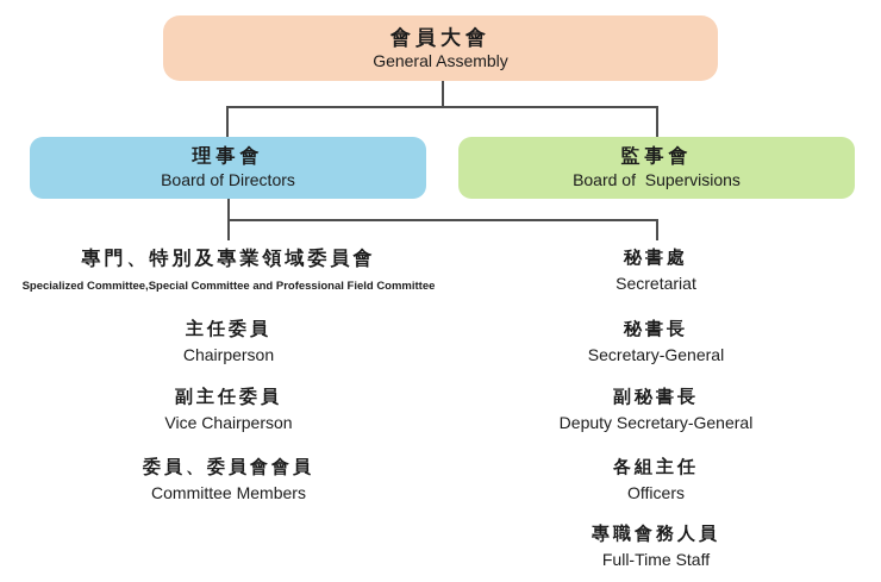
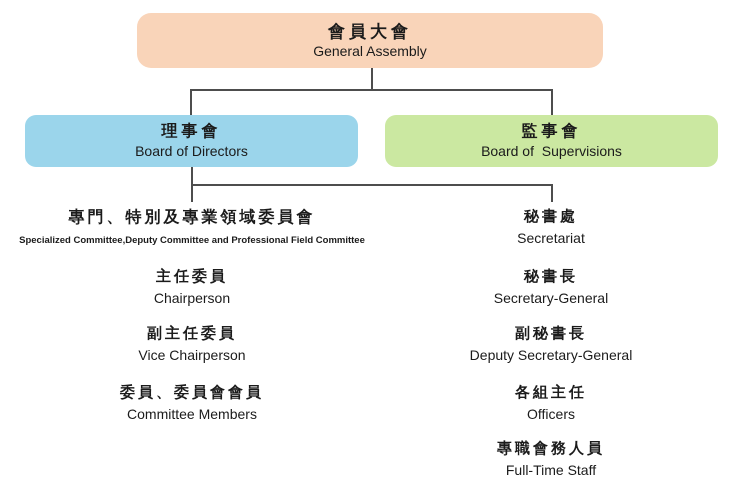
  會員大會
  General Assembly
  理事會
  Board of Directors
  監事會
  Board of Supervisions
  專門、特別及專業領域委員會
- Specialized Committee,Special Committee and Professional Field Committee
+ Specialized Committee,Deputy Committee and Professional Field Committee
  主任委員
  Chairperson
  副主任委員
  Vice Chairperson
  委員、委員會會員
  Committee Members
  秘書處
  Secretariat
  秘書長
  Secretary-General
  副秘書長
  Deputy Secretary-General
  各組主任
  Officers
  專職會務人員
  Full-Time Staff
